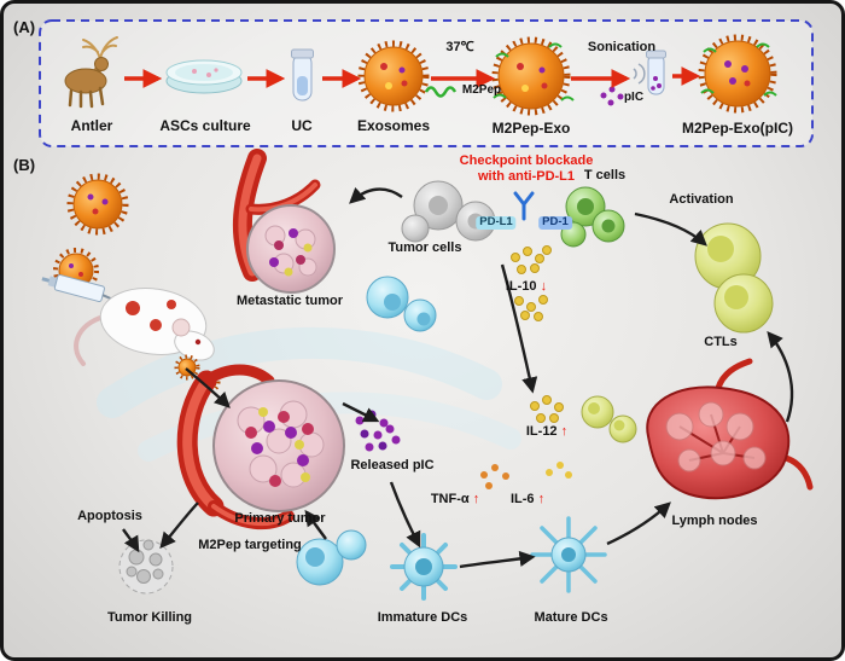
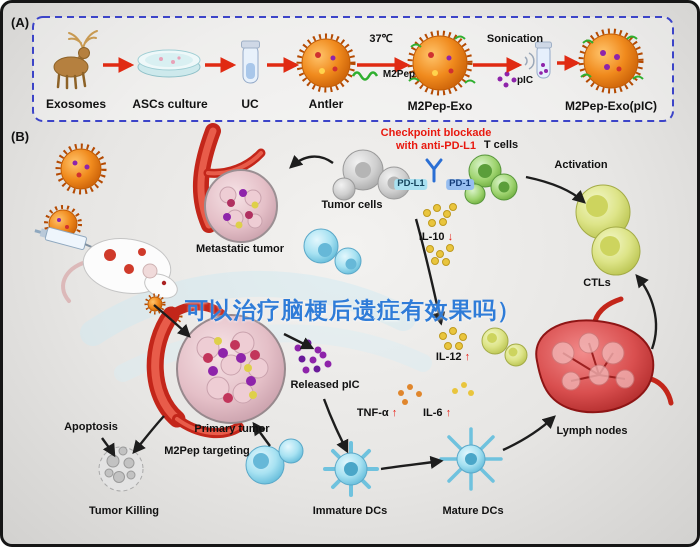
  (A)
- Antler
+ Exosomes
  ASCs culture
  UC
- Exosomes
+ Antler
  M2Pep-Exo
  M2Pep-Exo(pIC)
  37℃
  M2Pep
  Sonication
  pIC
  (B)
  Checkpoint blockade
  with anti-PD-L1
  T cells
  PD-L1
  PD-1
  Tumor cells
  Activation
  Metastatic tumor
  IL-10 ↓
  CTLs
  IL-12 ↑
  Released pIC
  TNF-α ↑
  IL-6 ↑
  Lymph nodes
  Apoptosis
  Primary tumor
  M2Pep targeting
  Tumor Killing
  Immature DCs
  Mature DCs
+ 可以治疗脑梗后遗症有效果吗）
